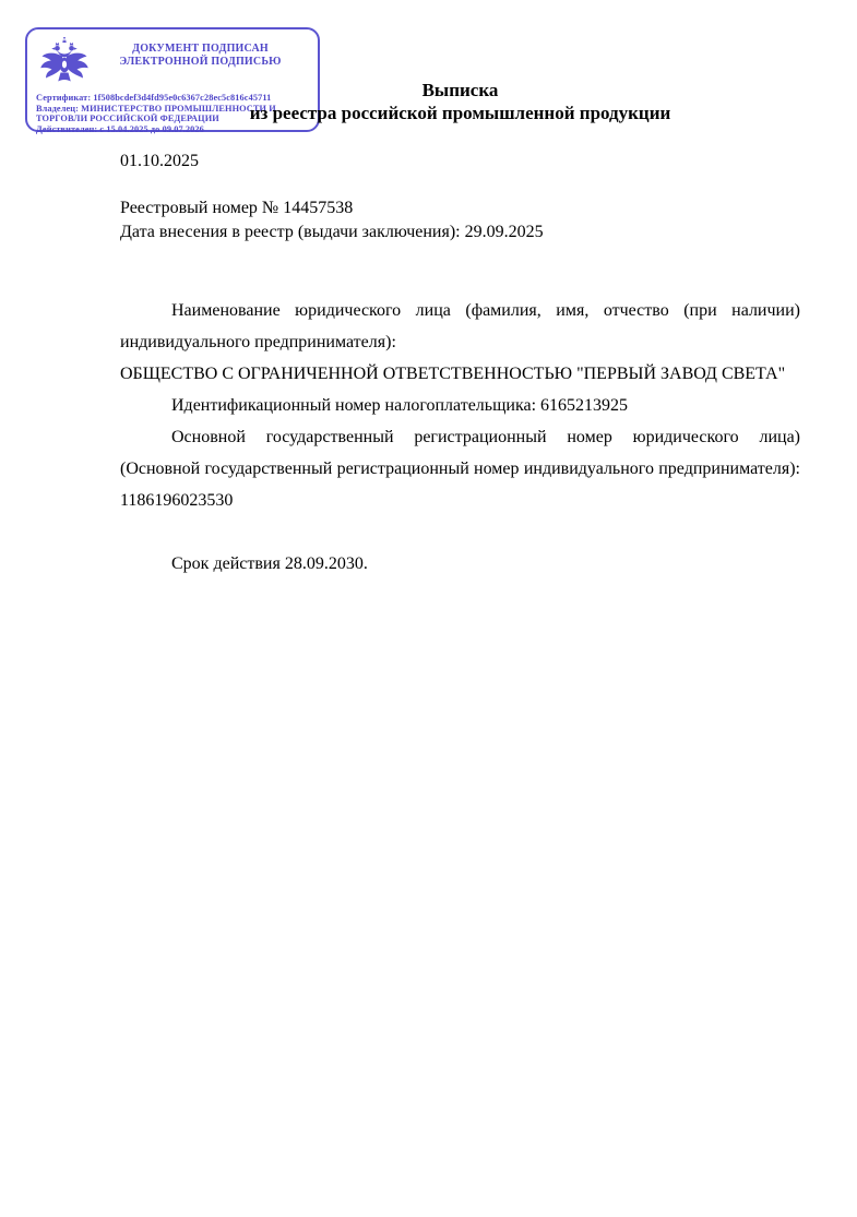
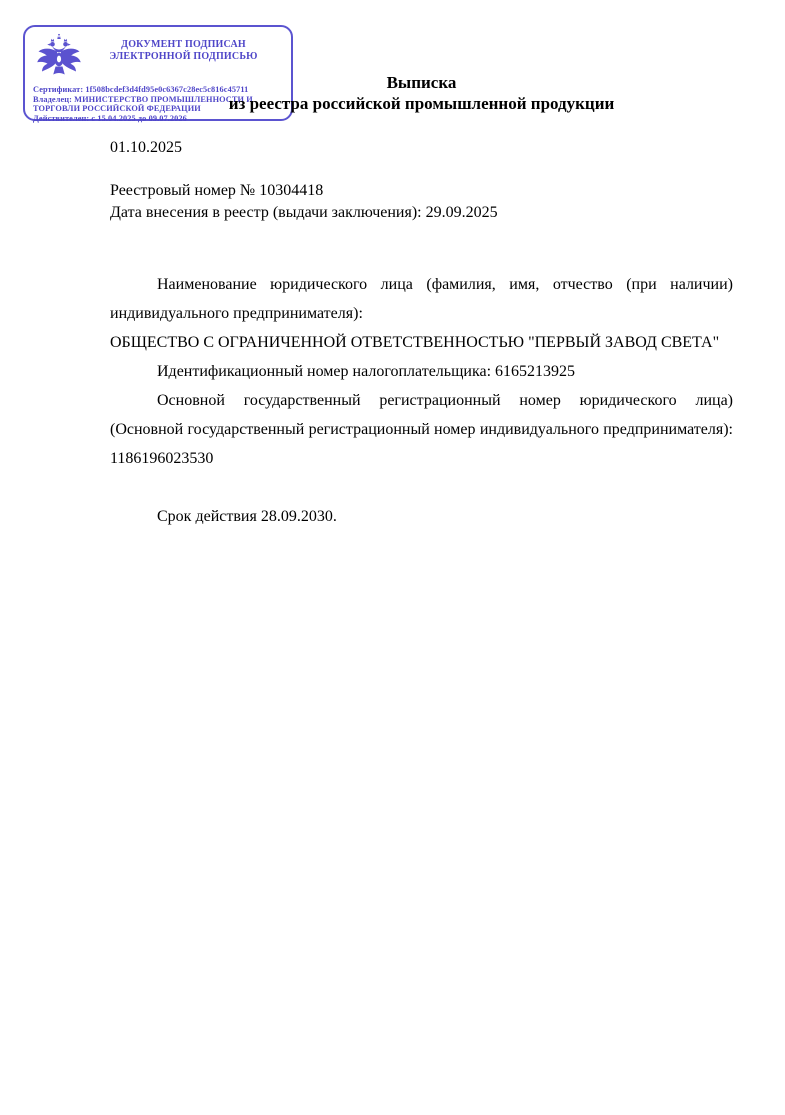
  ДОКУМЕНТ ПОДПИСАН
  ЭЛЕКТРОННОЙ ПОДПИСЬЮ
  Сертификат: 1f508bcdef3d4fd95e0c6367c28ec5c816c45711
  Владелец: МИНИСТЕРСТВО ПРОМЫШЛЕННОСТИ И
  ТОРГОВЛИ РОССИЙСКОЙ ФЕДЕРАЦИИ
  Действителен: с 15.04.2025 до 09.07.2026
  Выписка
  из реестра российской промышленной продукции
  01.10.2025
- Реестровый номер № 14457538
+ Реестровый номер № 10304418
  Дата внесения в реестр (выдачи заключения): 29.09.2025
  Наименование юридического лица (фамилия, имя, отчество (при наличии) индивидуального предпринимателя):
  ОБЩЕСТВО С ОГРАНИЧЕННОЙ ОТВЕТСТВЕННОСТЬЮ "ПЕРВЫЙ ЗАВОД СВЕТА"
  Идентификационный номер налогоплательщика: 6165213925
  Основной государственный регистрационный номер юридического лица) (Основной государственный регистрационный номер индивидуального предпринимателя): 1186196023530
  Срок действия 28.09.2030.
